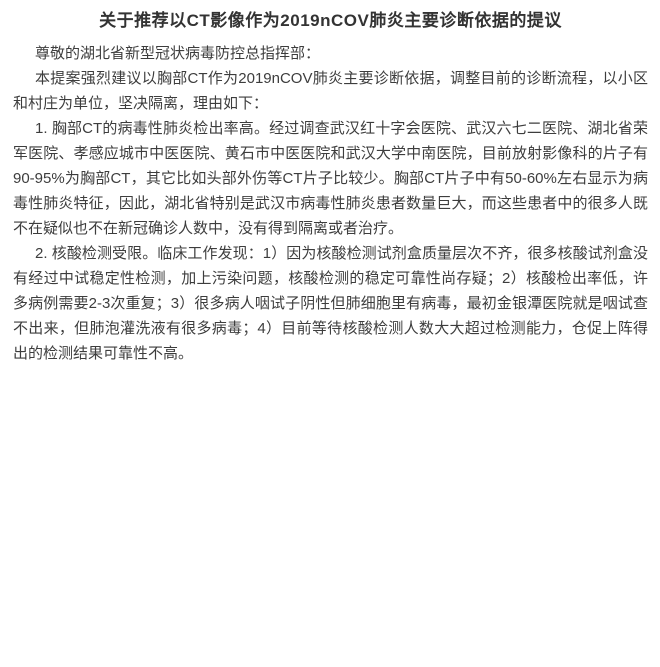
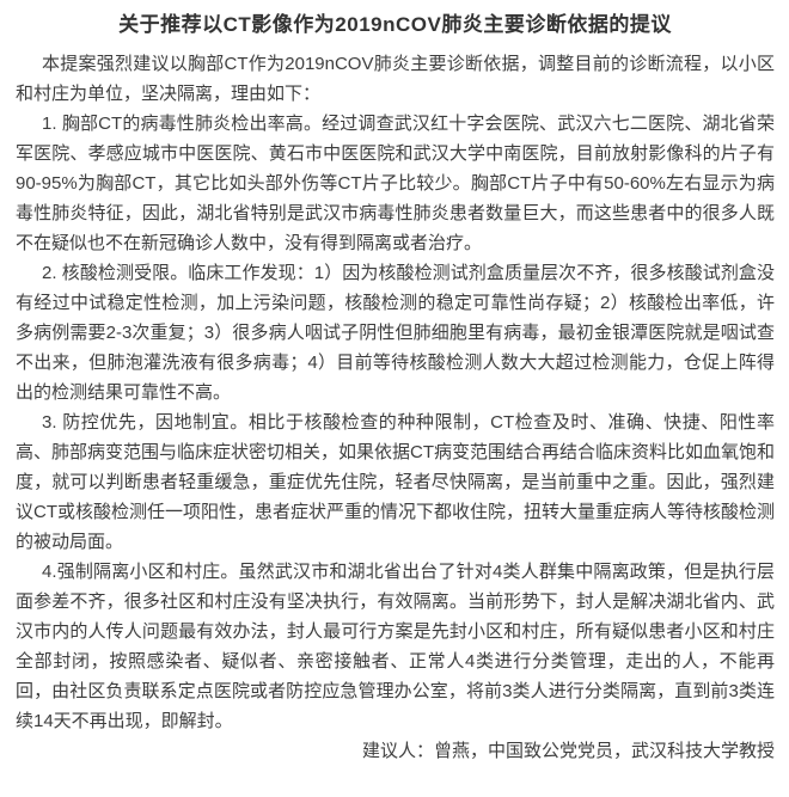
  关于推荐以CT影像作为2019nCOV肺炎主要诊断依据的提议
- 尊敬的湖北省新型冠状病毒防控总指挥部：
  本提案强烈建议以胸部CT作为2019nCOV肺炎主要诊断依据，调整目前的诊断流程，以小区和村庄为单位，坚决隔离，理由如下：
  1. 胸部CT的病毒性肺炎检出率高。经过调查武汉红十字会医院、武汉六七二医院、湖北省荣军医院、孝感应城市中医医院、黄石市中医医院和武汉大学中南医院，目前放射影像科的片子有90-95%为胸部CT，其它比如头部外伤等CT片子比较少。胸部CT片子中有50-60%左右显示为病毒性肺炎特征，因此，湖北省特别是武汉市病毒性肺炎患者数量巨大，而这些患者中的很多人既不在疑似也不在新冠确诊人数中，没有得到隔离或者治疗。
  2. 核酸检测受限。临床工作发现：1）因为核酸检测试剂盒质量层次不齐，很多核酸试剂盒没有经过中试稳定性检测，加上污染问题，核酸检测的稳定可靠性尚存疑；2）核酸检出率低，许多病例需要2-3次重复；3）很多病人咽试子阴性但肺细胞里有病毒，最初金银潭医院就是咽试查不出来，但肺泡灌洗液有很多病毒；4）目前等待核酸检测人数大大超过检测能力，仓促上阵得出的检测结果可靠性不高。
+ 3. 防控优先，因地制宜。相比于核酸检查的种种限制，CT检查及时、准确、快捷、阳性率高、肺部病变范围与临床症状密切相关，如果依据CT病变范围结合再结合临床资料比如血氧饱和度，就可以判断患者轻重缓急，重症优先住院，轻者尽快隔离，是当前重中之重。因此，强烈建议CT或核酸检测任一项阳性，患者症状严重的情况下都收住院，扭转大量重症病人等待核酸检测的被动局面。
+ 4.强制隔离小区和村庄。虽然武汉市和湖北省出台了针对4类人群集中隔离政策，但是执行层面参差不齐，很多社区和村庄没有坚决执行，有效隔离。当前形势下，封人是解决湖北省内、武汉市内的人传人问题最有效办法，封人最可行方案是先封小区和村庄，所有疑似患者小区和村庄全部封闭，按照感染者、疑似者、亲密接触者、正常人4类进行分类管理，走出的人，不能再回，由社区负责联系定点医院或者防控应急管理办公室，将前3类人进行分类隔离，直到前3类连续14天不再出现，即解封。
+ 建议人：曾燕，中国致公党党员，武汉科技大学教授
